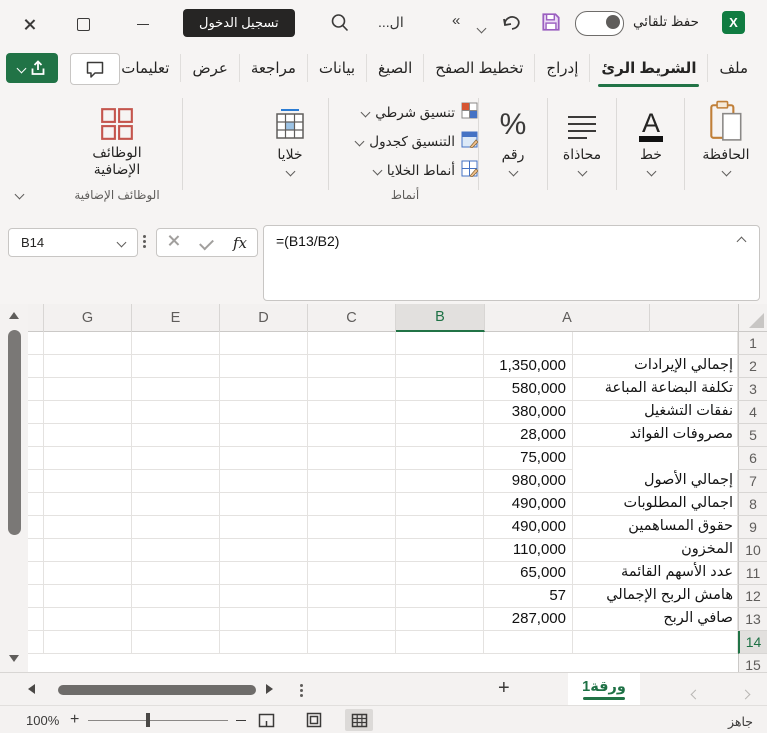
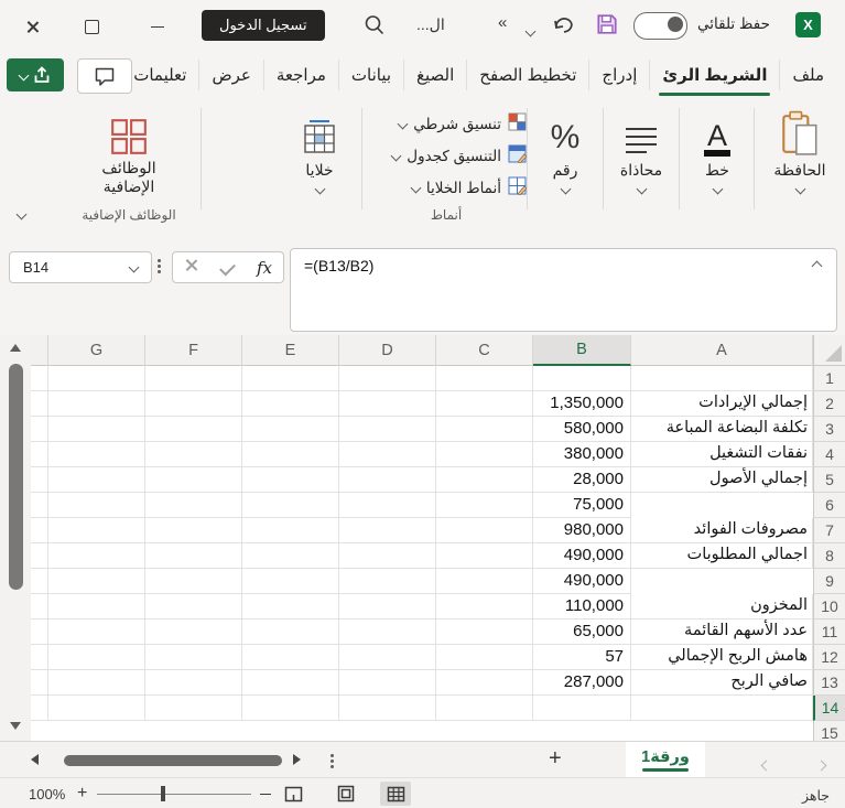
  تسجيل الدخول
  ال...
  «
  حفظ تلقائي
  X
  ملف
  الشريط الرئ
  إدراج
  تخطيط الصفح
  الصيغ
  بيانات
  مراجعة
  عرض
  تعليمات
  الحافظة
  A
  خط
  محاذاة
  %
  رقم
  تنسيق شرطي
  التنسيق كجدول
  أنماط الخلايا
  أنماط
  خلايا
  الوظائف
  الإضافية
  الوظائف الإضافية
  B14
  fx
  =(B13/B2)
  G
+ F
  E
  D
  C
  B
  A
  1,350,000
  إجمالي الإيرادات
  580,000
  تكلفة البضاعة المباعة
  380,000
  نفقات التشغيل
  28,000
- مصروفات الفوائد
+ إجمالي الأصول
  75,000
  980,000
- إجمالي الأصول
+ مصروفات الفوائد
  490,000
  اجمالي المطلوبات
  490,000
- حقوق المساهمين
  110,000
  المخزون
  65,000
  عدد الأسهم القائمة
  57
  هامش الربح الإجمالي
  287,000
  صافي الربح
  1
  2
  3
  4
  5
  6
  7
  8
  9
  10
  11
  12
  13
  14
  15
  +
  ورقة1
  100%
  +
  جاهز
